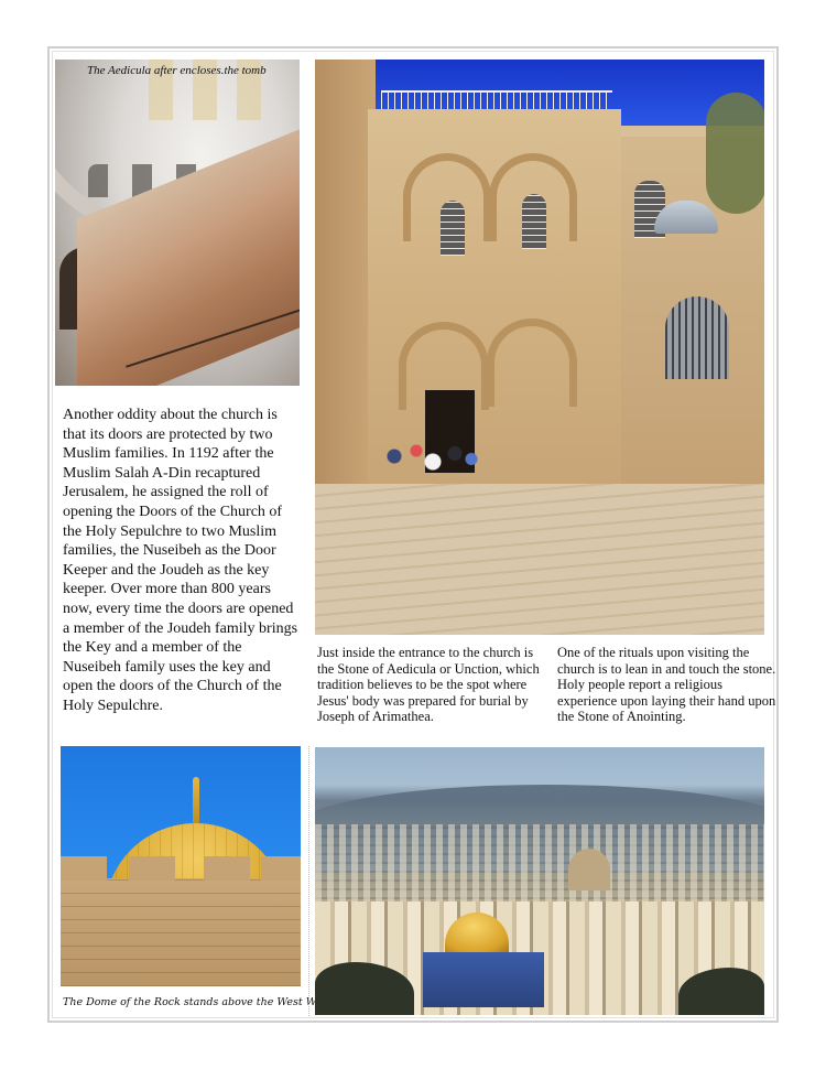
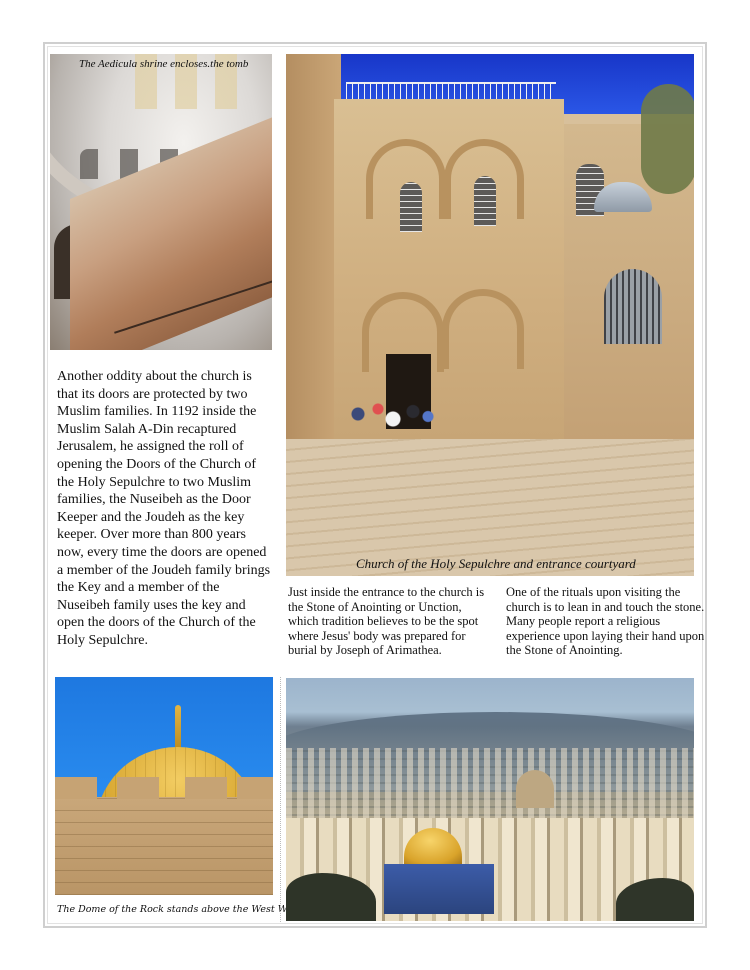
- The Aedicula after encloses.the tomb
+ The Aedicula shrine encloses.the tomb
+ Church of the Holy Sepulchre and entrance courtyard
- Another oddity about the church is that its doors are protected by two Muslim families. In 1192 after the Muslim Salah A-Din recaptured Jerusalem, he assigned the roll of opening the Doors of the Church of the Holy Sepulchre to two Muslim families, the Nuseibeh as the Door Keeper and the Joudeh as the key keeper. Over more than 800 years now, every time the doors are opened a member of the Joudeh family brings the Key and a member of the Nuseibeh family uses the key and open the doors of the Church of the Holy Sepulchre.
+ Another oddity about the church is that its doors are protected by two Muslim families. In 1192 inside the Muslim Salah A-Din recaptured Jerusalem, he assigned the roll of opening the Doors of the Church of the Holy Sepulchre to two Muslim families, the Nuseibeh as the Door Keeper and the Joudeh as the key keeper. Over more than 800 years now, every time the doors are opened a member of the Joudeh family brings the Key and a member of the Nuseibeh family uses the key and open the doors of the Church of the Holy Sepulchre.
- Just inside the entrance to the church is the Stone of Aedicula or Unction, which tradition believes to be the spot where Jesus' body was prepared for burial by Joseph of Arimathea.
+ Just inside the entrance to the church is the Stone of Anointing or Unction, which tradition believes to be the spot where Jesus' body was prepared for burial by Joseph of Arimathea.
- One of the rituals upon visiting the church is to lean in and touch the stone. Holy people report a religious experience upon laying their hand upon the Stone of Anointing.
+ One of the rituals upon visiting the church is to lean in and touch the stone. Many people report a religious experience upon laying their hand upon the Stone of Anointing.
  The Dome of the Rock stands above the West W
